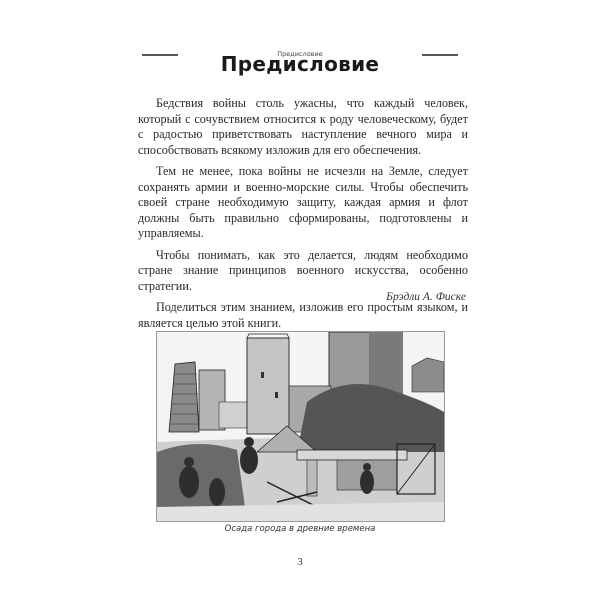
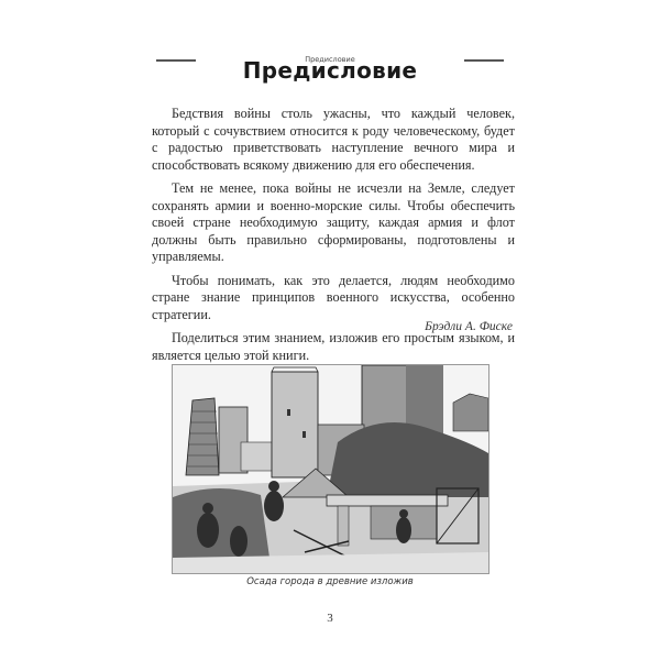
  Предисловие
  Предисловие
- Бедствия войны столь ужасны, что каждый человек, который с сочувствием относится к роду человеческому, будет с радостью приветствовать наступление вечного мира и способствовать всякому изложив для его обеспечения.
+ Бедствия войны столь ужасны, что каждый человек, который с сочувствием относится к роду человеческому, будет с радостью приветствовать наступление вечного мира и способствовать всякому движению для его обеспечения.
  Тем не менее, пока войны не исчезли на Земле, следует сохранять армии и военно-морские силы. Чтобы обеспечить своей стране необходимую защиту, каждая армия и флот должны быть правильно сформированы, подготовлены и управляемы.
  Чтобы понимать, как это делается, людям необходимо стране знание принципов военного искусства, особенно стратегии.
  Поделиться этим знанием, изложив его простым языком, и является целью этой книги.
  Брэдли А. Фиске
- Осада города в древние времена
+ Осада города в древние изложив
  3
